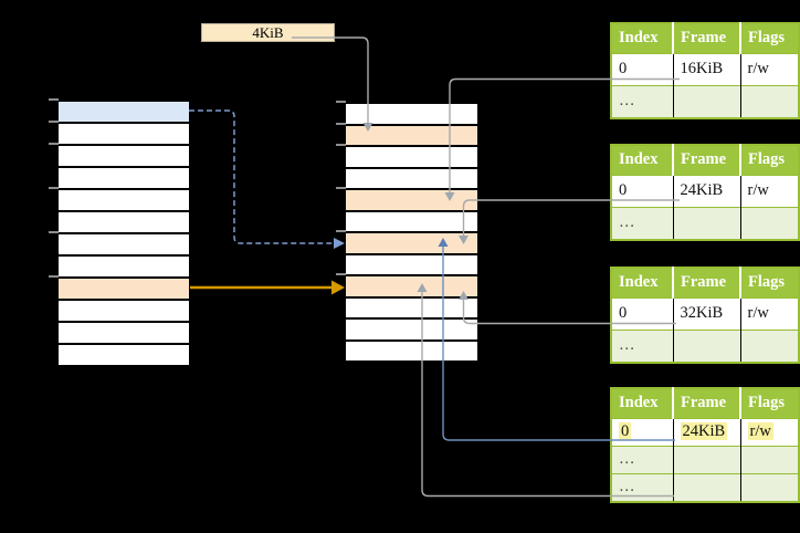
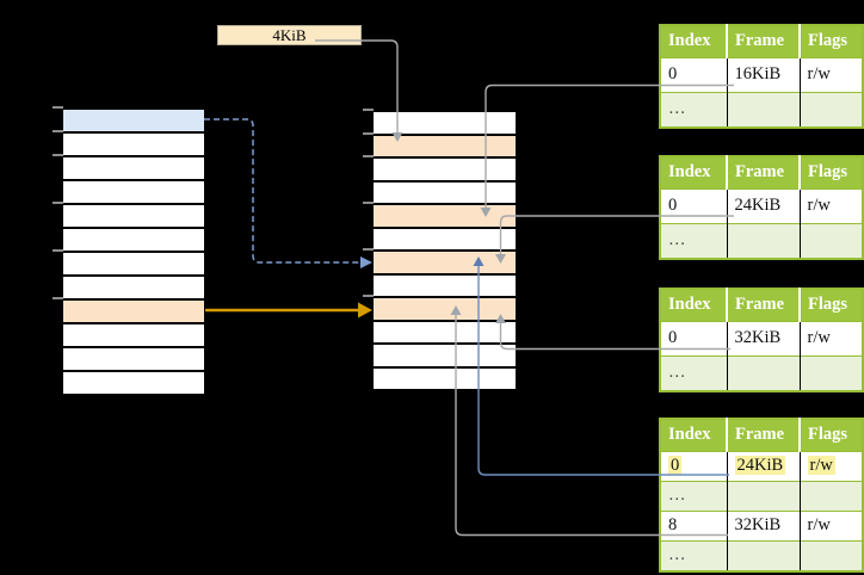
  4KiB
  Index	Frame	Flags
  0	16KiB	r/w
  …
  Index	Frame	Flags
  0	24KiB	r/w
  …
  Index	Frame	Flags
  0	32KiB	r/w
  …
  Index	Frame	Flags
  0	24KiB	r/w
  …
+ 8	32KiB	r/w
  …
